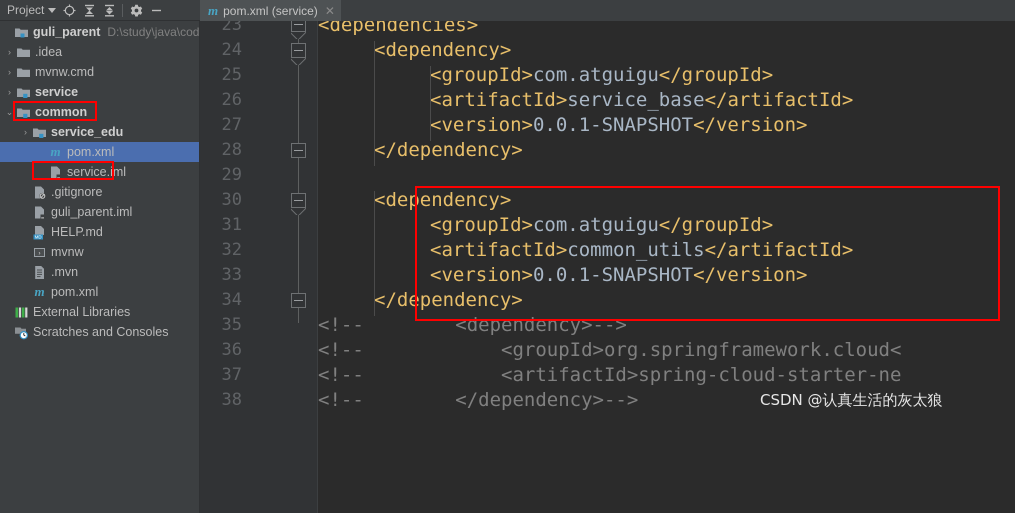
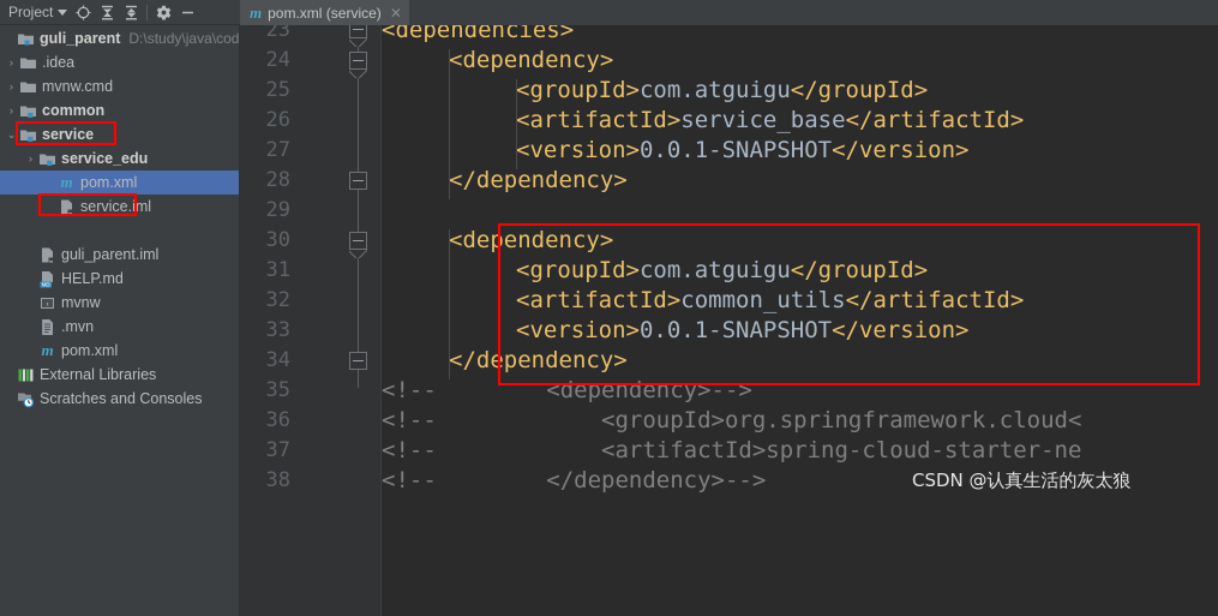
  Project
  m
  pom.xml (service)
  ✕
  guli_parent
  D:\study\java\cod
  ›
  .idea
  ›
  mvnw.cmd
  ›
- service
+ common
  ⌄
- common
+ service
  ›
  service_edu
  m
  pom.xml
  service.iml
- .gitignore
  guli_parent.iml
  HELP.md
  mvnw
  .mvn
  m
  pom.xml
  External Libraries
  Scratches and Consoles
  23
  24
  25
  26
  27
  28
  29
  30
  31
  32
  33
  34
  35
  36
  37
  38
  <dependencies>
  <dependency>
  <groupId>com.atguigu</groupId>
  <artifactId>service_base</artifactId>
  <version>0.0.1-SNAPSHOT</version>
  </dependency>
  <dependency>
  <groupId>com.atguigu</groupId>
  <artifactId>common_utils</artifactId>
  <version>0.0.1-SNAPSHOT</version>
  </dependency>
  <!-- <dependency>-->
  <!-- <groupId>org.springframework.cloud<
  <!-- <artifactId>spring-cloud-starter-ne
  <!-- </dependency>-->
  CSDN @认真生活的灰太狼
